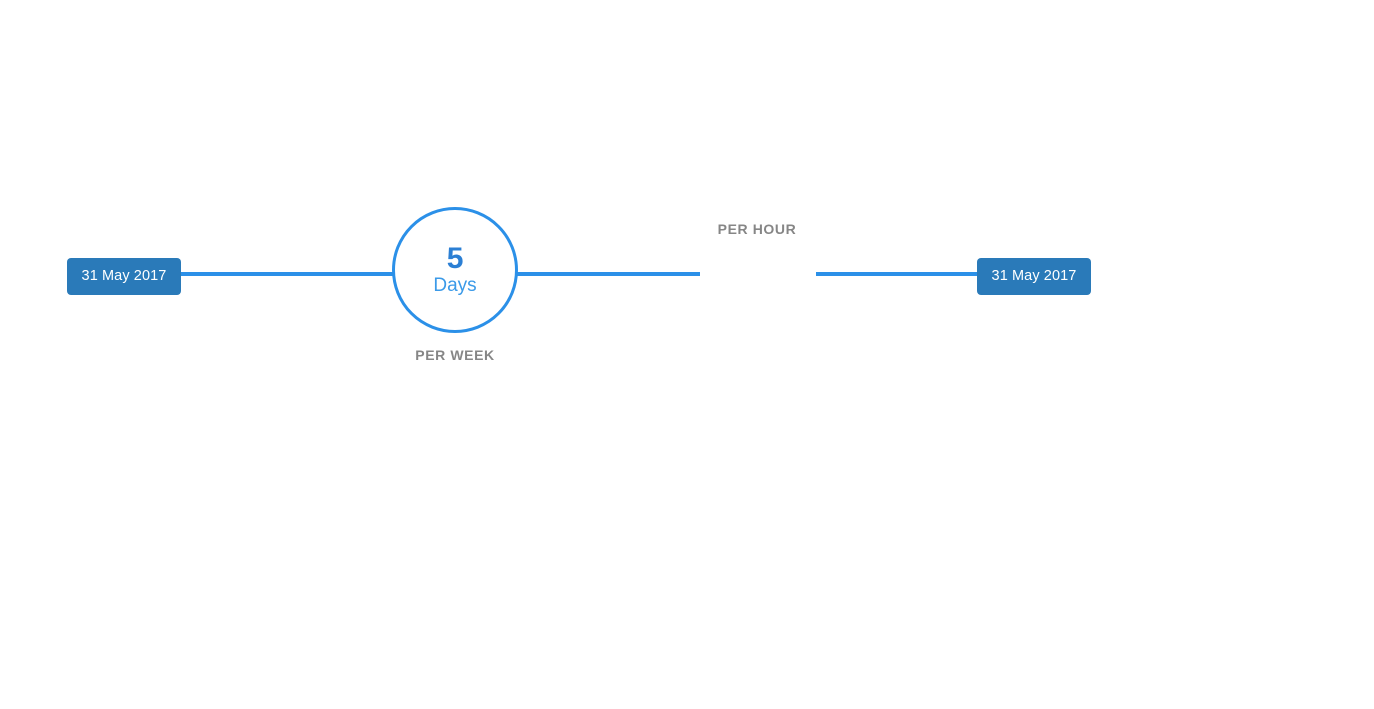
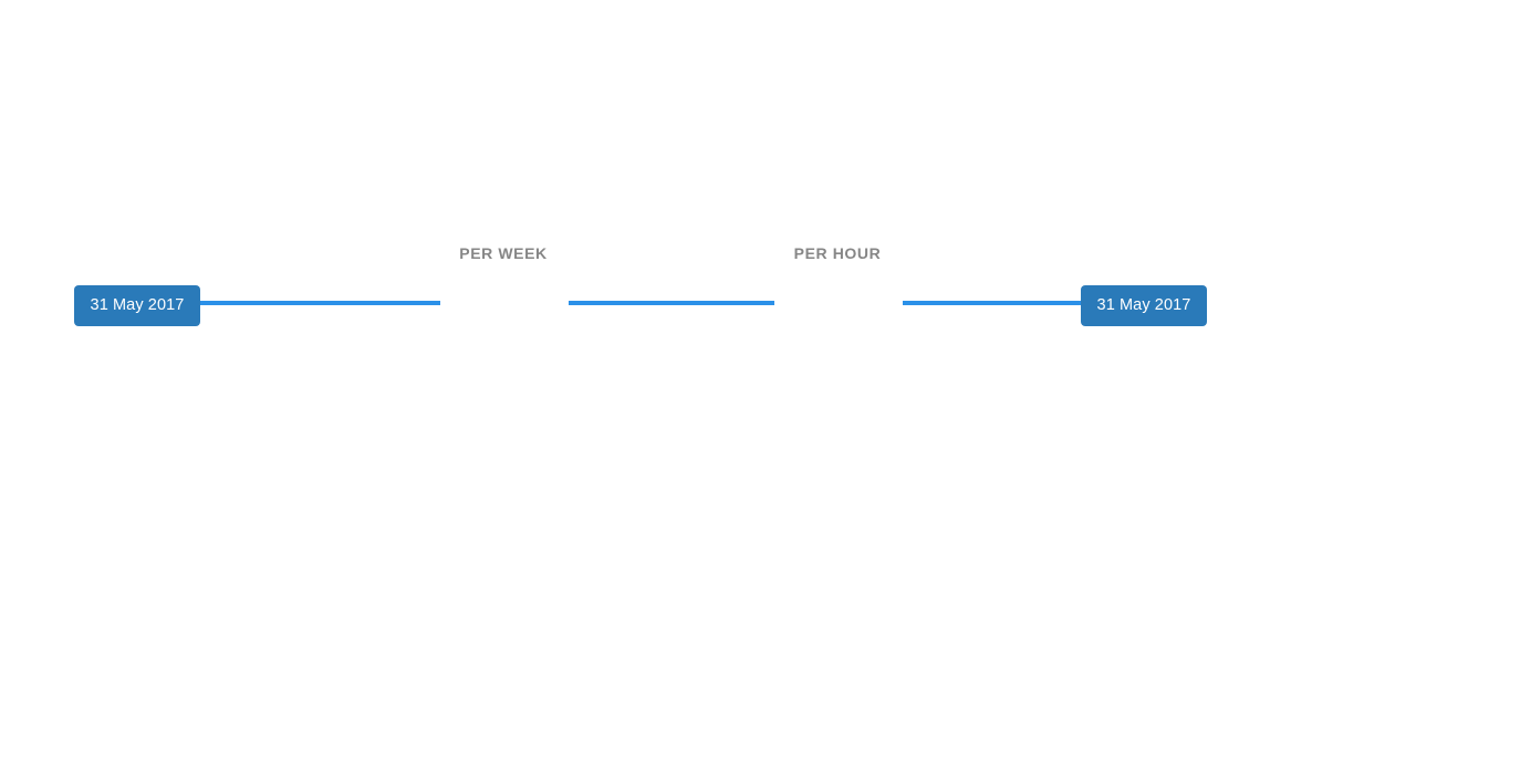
  31 May 2017
- 5
- Days
  PER WEEK
  PER HOUR
  31 May 2017
